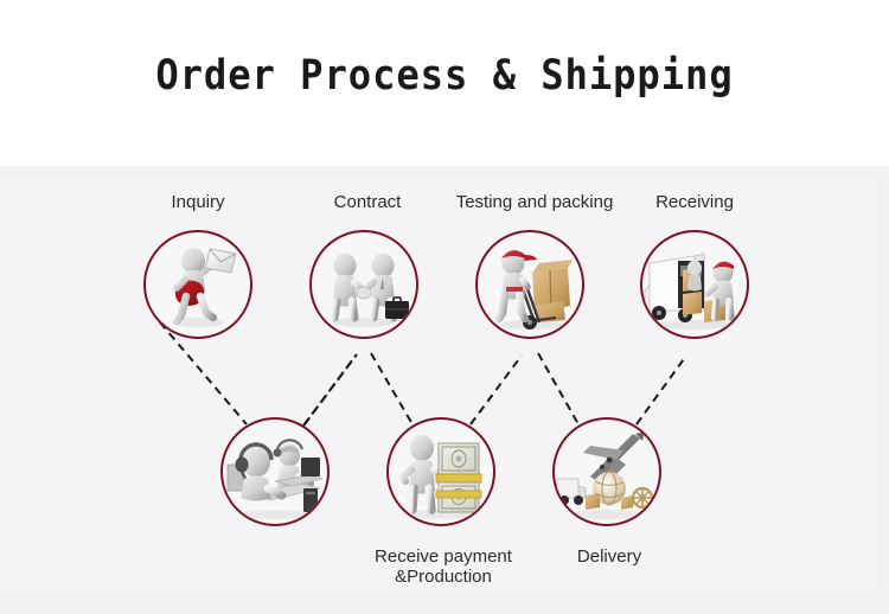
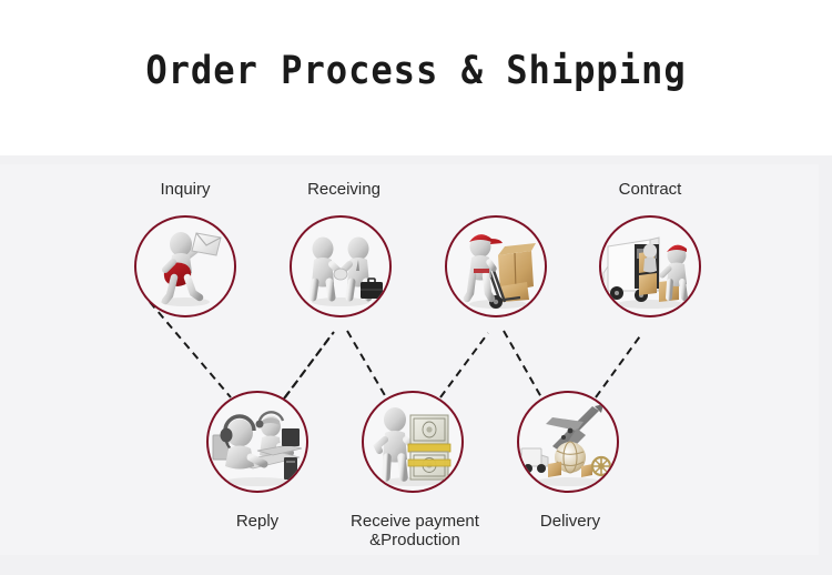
  Order Process & Shipping
  Inquiry
- Contract
+ Receiving
- Testing and packing
- Receiving
+ Contract
+ Reply
  Receive payment
  &Production
  Delivery
